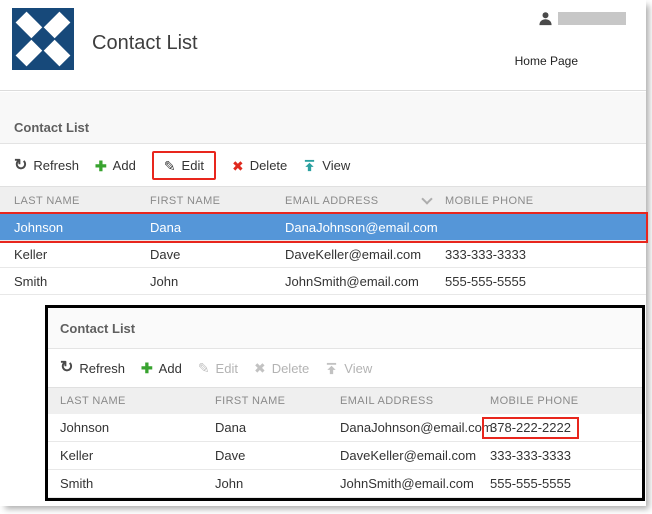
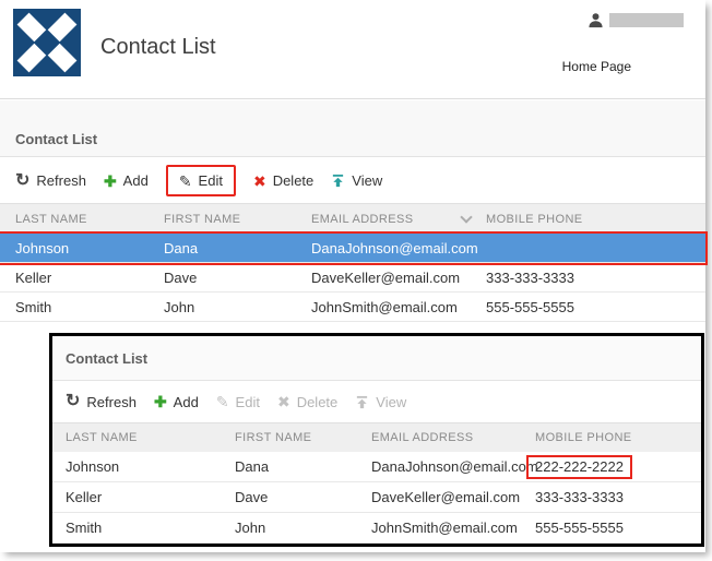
  Contact List
  Home Page
  Contact List
  ↻
  Refresh
  ✚
  Add
  ✎
  Edit
  ✖
  Delete
  View
  LAST NAME
  FIRST NAME
  EMAIL ADDRESS
  MOBILE PHONE
  Johnson
  Dana
  DanaJohnson@email.com
  Keller
  Dave
  DaveKeller@email.com
  333-333-3333
  Smith
  John
  JohnSmith@email.com
  555-555-5555
  Contact List
  ↻
  Refresh
  ✚
  Add
  ✎
  Edit
  ✖
  Delete
  View
  LAST NAME
  FIRST NAME
  EMAIL ADDRESS
  MOBILE PHONE
  Johnson
  Dana
  DanaJohnson@email.com
- 378-222-2222
+ 222-222-2222
  Keller
  Dave
  DaveKeller@email.com
  333-333-3333
  Smith
  John
  JohnSmith@email.com
  555-555-5555
